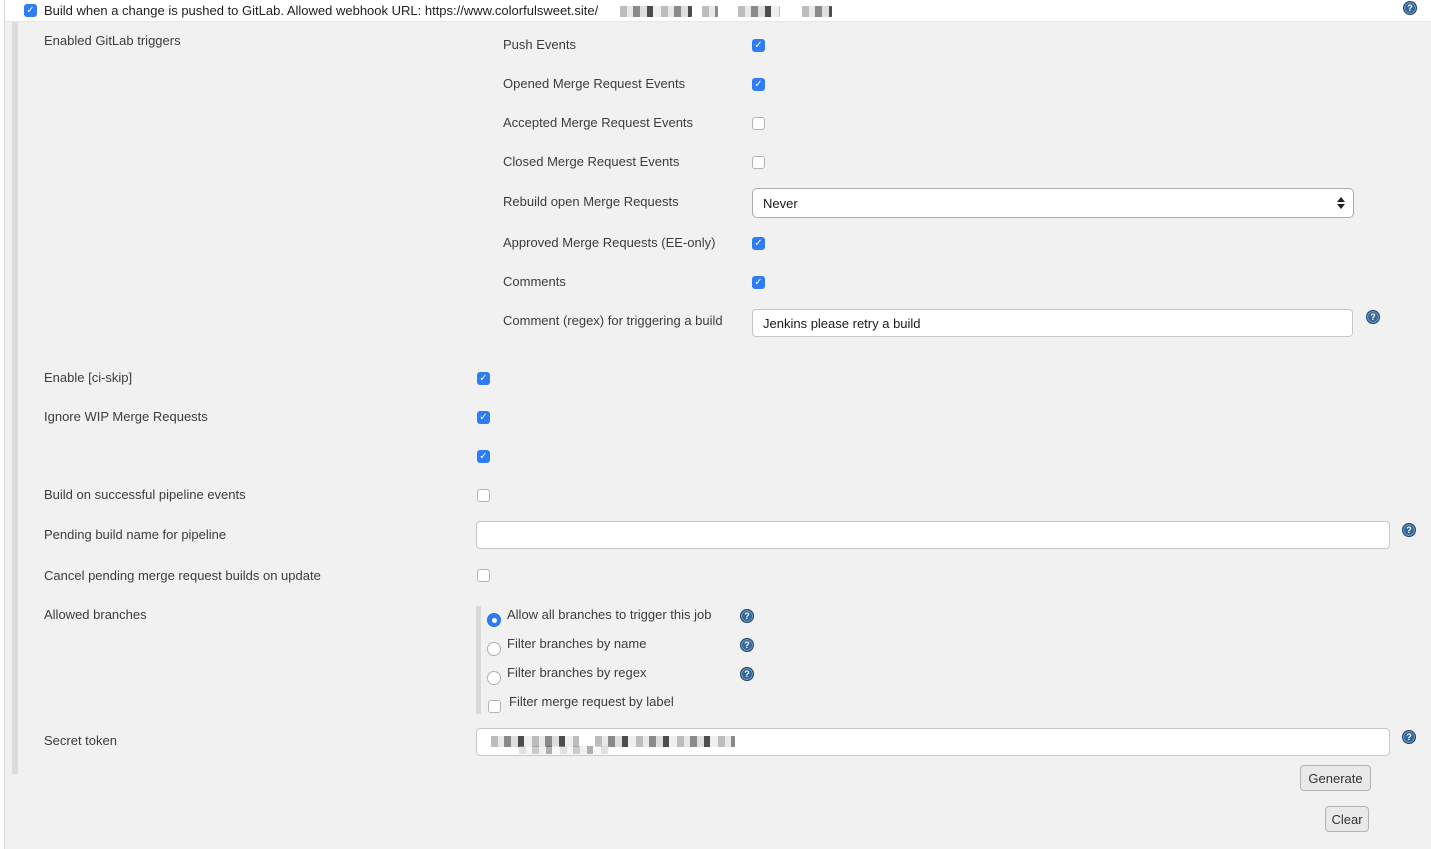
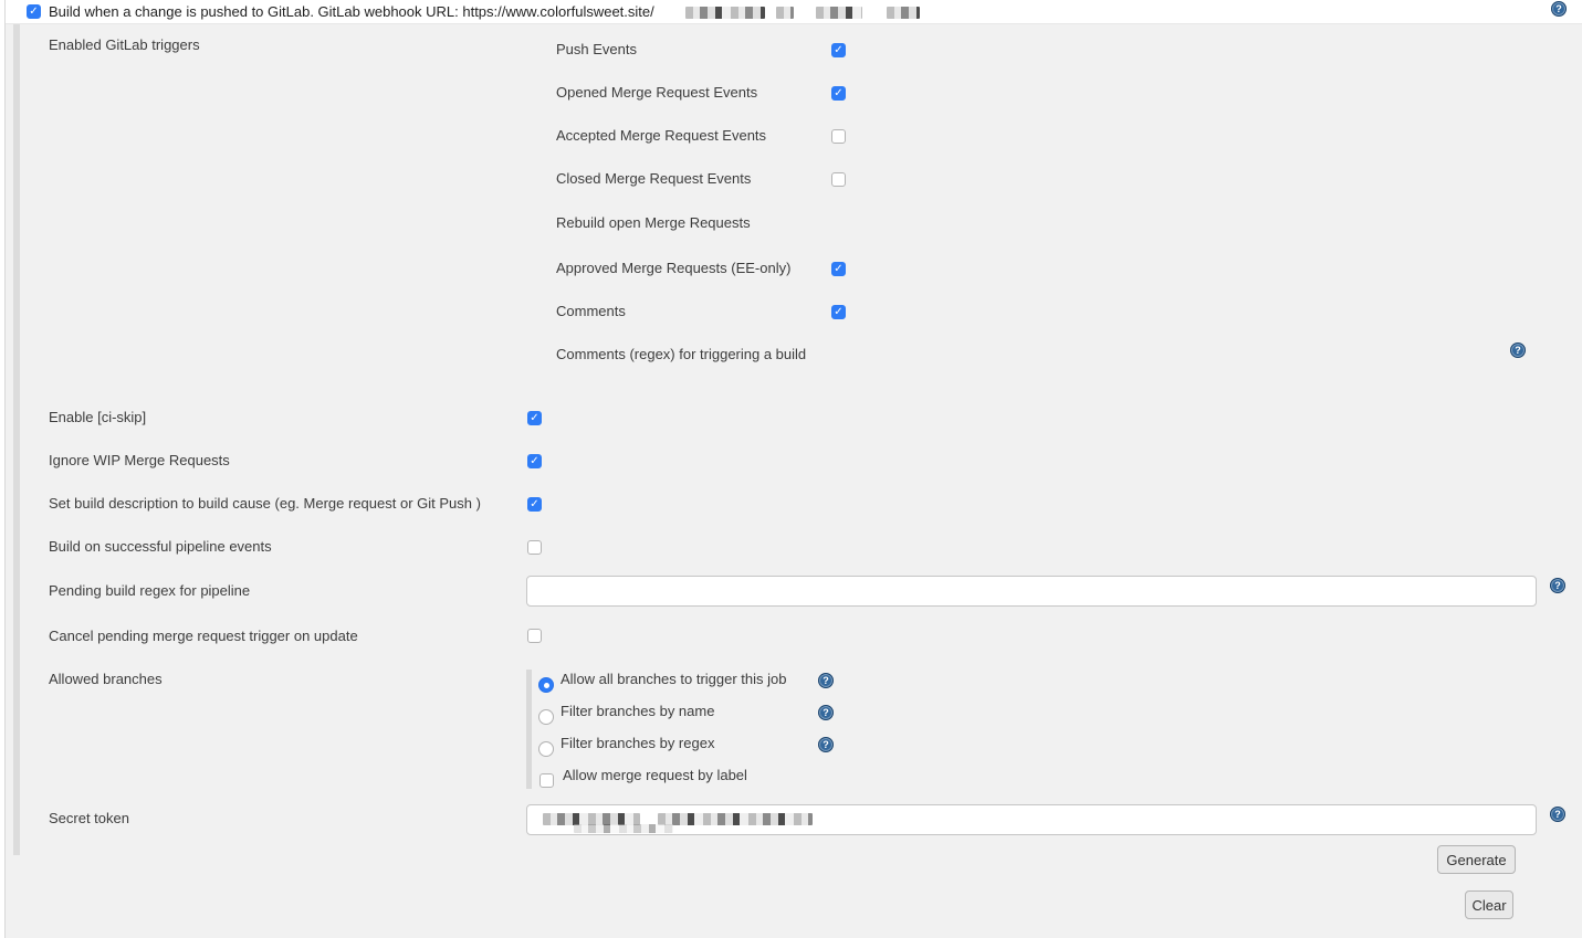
- Build when a change is pushed to GitLab. Allowed webhook URL: https://www.colorfulsweet.site/
+ Build when a change is pushed to GitLab. GitLab webhook URL: https://www.colorfulsweet.site/
  Enabled GitLab triggers
  Push Events
  Opened Merge Request Events
  Accepted Merge Request Events
  Closed Merge Request Events
  Rebuild open Merge Requests
- Never
  Approved Merge Requests (EE-only)
  Comments
- Comment (regex) for triggering a build
+ Comments (regex) for triggering a build
- Jenkins please retry a build
  Enable [ci-skip]
  Ignore WIP Merge Requests
+ Set build description to build cause (eg. Merge request or Git Push )
  Build on successful pipeline events
- Pending build name for pipeline
+ Pending build regex for pipeline
- Cancel pending merge request builds on update
+ Cancel pending merge request trigger on update
  Allowed branches
  Allow all branches to trigger this job
  Filter branches by name
  Filter branches by regex
- Filter merge request by label
+ Allow merge request by label
  Secret token
  Generate
  Clear
